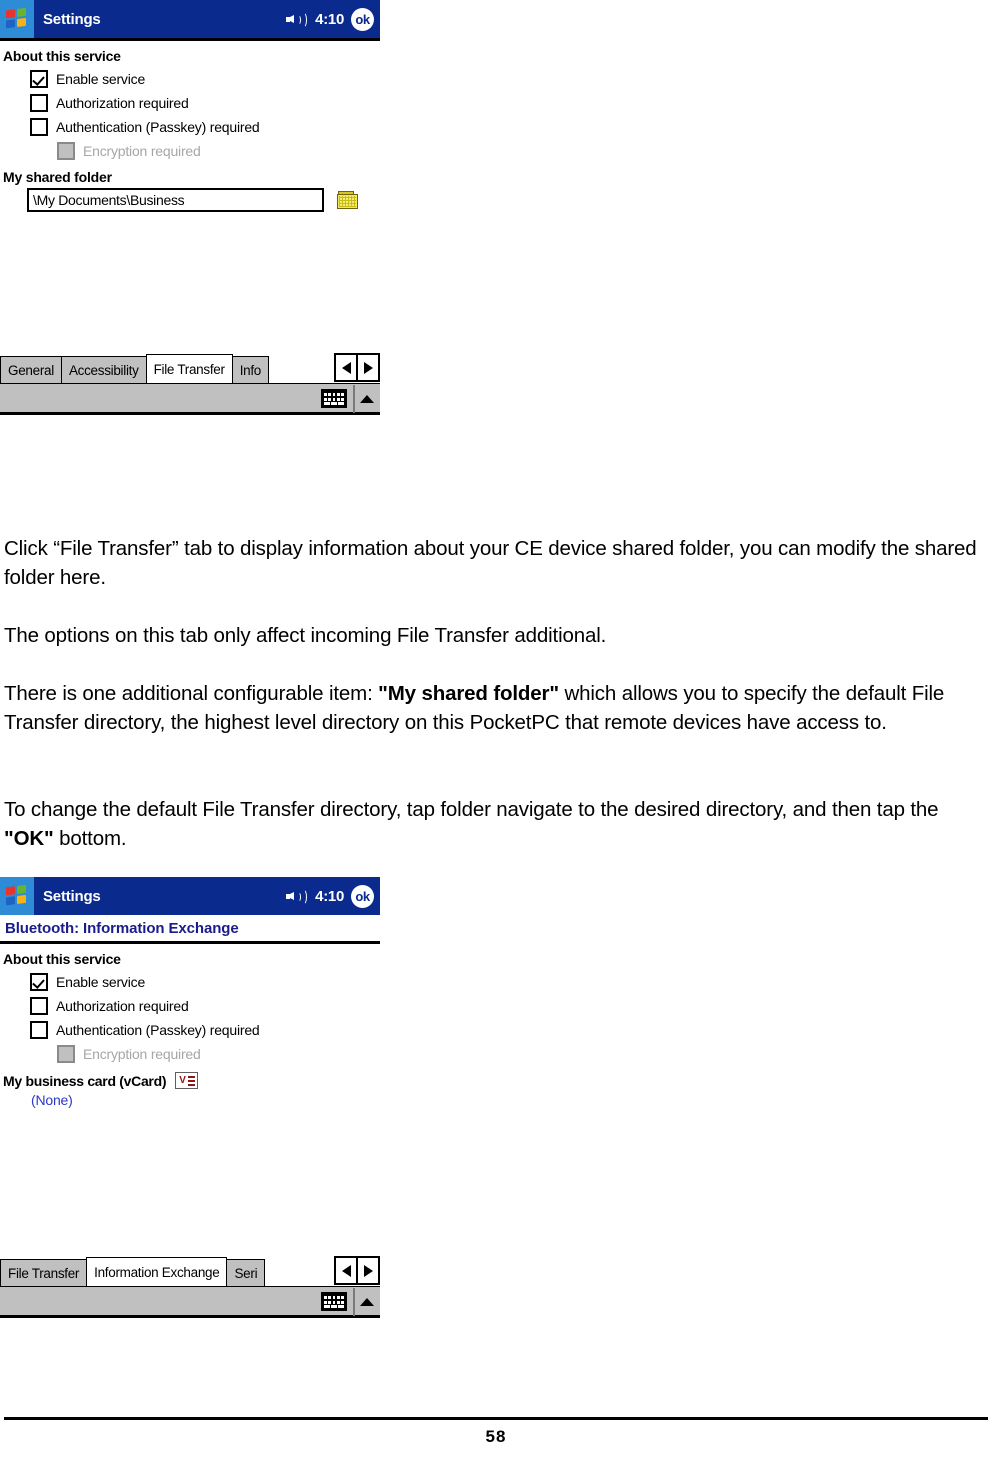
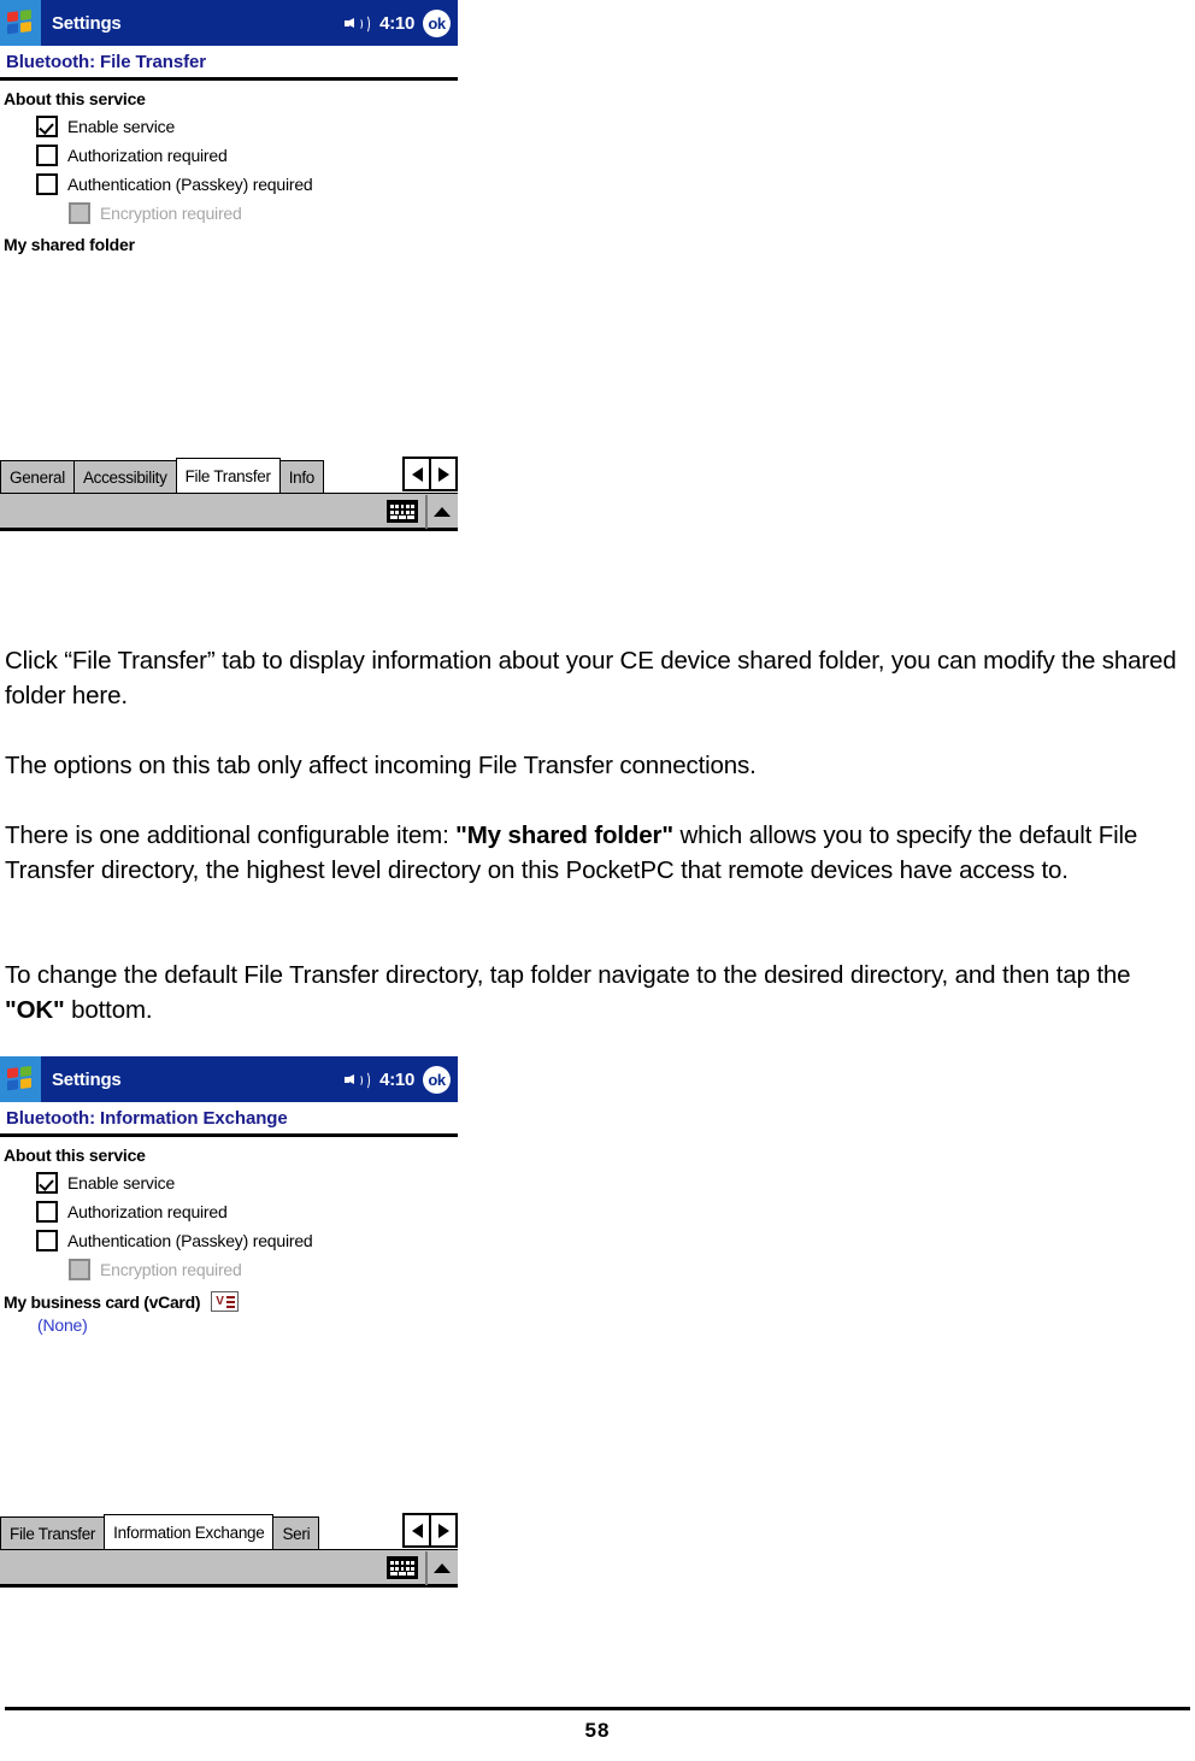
  Settings
  4:10
  ok
+ Bluetooth: File Transfer
  About this service
  Enable service
  Authorization required
  Authentication (Passkey) required
  Encryption required
  My shared folder
- \My Documents\Business
  General
  Accessibility
  File Transfer
  Info
  Click “File Transfer” tab to display information about your CE device shared folder, you can modify the shared folder here.
- The options on this tab only affect incoming File Transfer additional.
+ The options on this tab only affect incoming File Transfer connections.
  There is one additional configurable item: "My shared folder" which allows you to specify the default File Transfer directory, the highest level directory on this PocketPC that remote devices have access to.
  To change the default File Transfer directory, tap folder navigate to the desired directory, and then tap the "OK" bottom.
  Settings
  4:10
  ok
  Bluetooth: Information Exchange
  About this service
  Enable service
  Authorization required
  Authentication (Passkey) required
  Encryption required
  My business card (vCard)
  V
  (None)
  File Transfer
  Information Exchange
  Seri
  58
